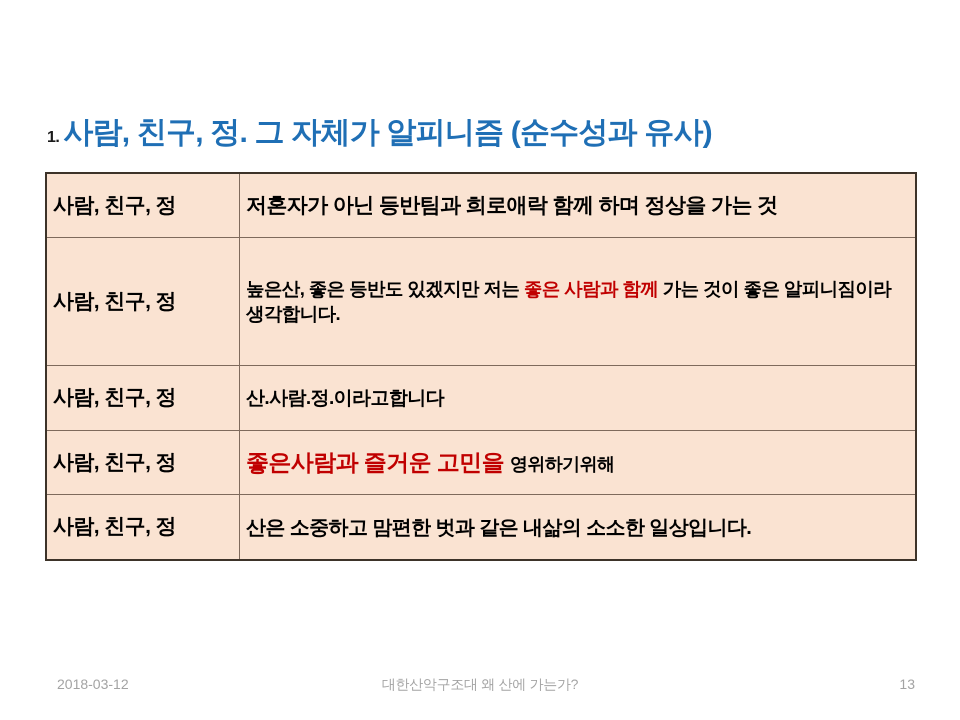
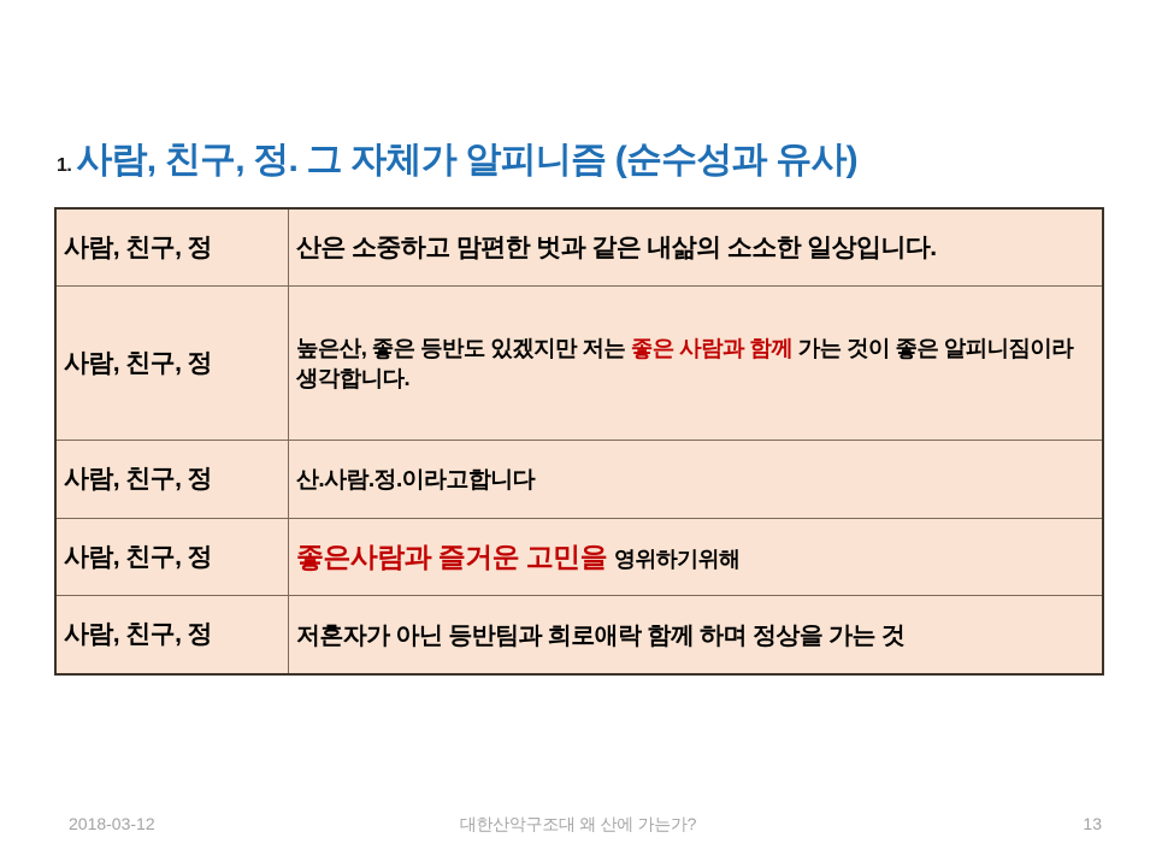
  1.
  사람, 친구, 정. 그 자체가 알피니즘 (순수성과 유사)
- 사람, 친구, 정	저혼자가 아닌 등반팀과 희로애락 함께 하며 정상을 가는 것
+ 사람, 친구, 정	산은 소중하고 맘편한 벗과 같은 내삶의 소소한 일상입니다.
  사람, 친구, 정	높은산, 좋은 등반도 있겠지만 저는 좋은 사람과 함께 가는 것이 좋은 알피니짐이라 생각합니다.
  사람, 친구, 정	산.사람.정.이라고합니다
  사람, 친구, 정	좋은사람과 즐거운 고민을 영위하기위해
- 사람, 친구, 정	산은 소중하고 맘편한 벗과 같은 내삶의 소소한 일상입니다.
+ 사람, 친구, 정	저혼자가 아닌 등반팀과 희로애락 함께 하며 정상을 가는 것
  2018-03-12
  대한산악구조대 왜 산에 가는가?
  13
